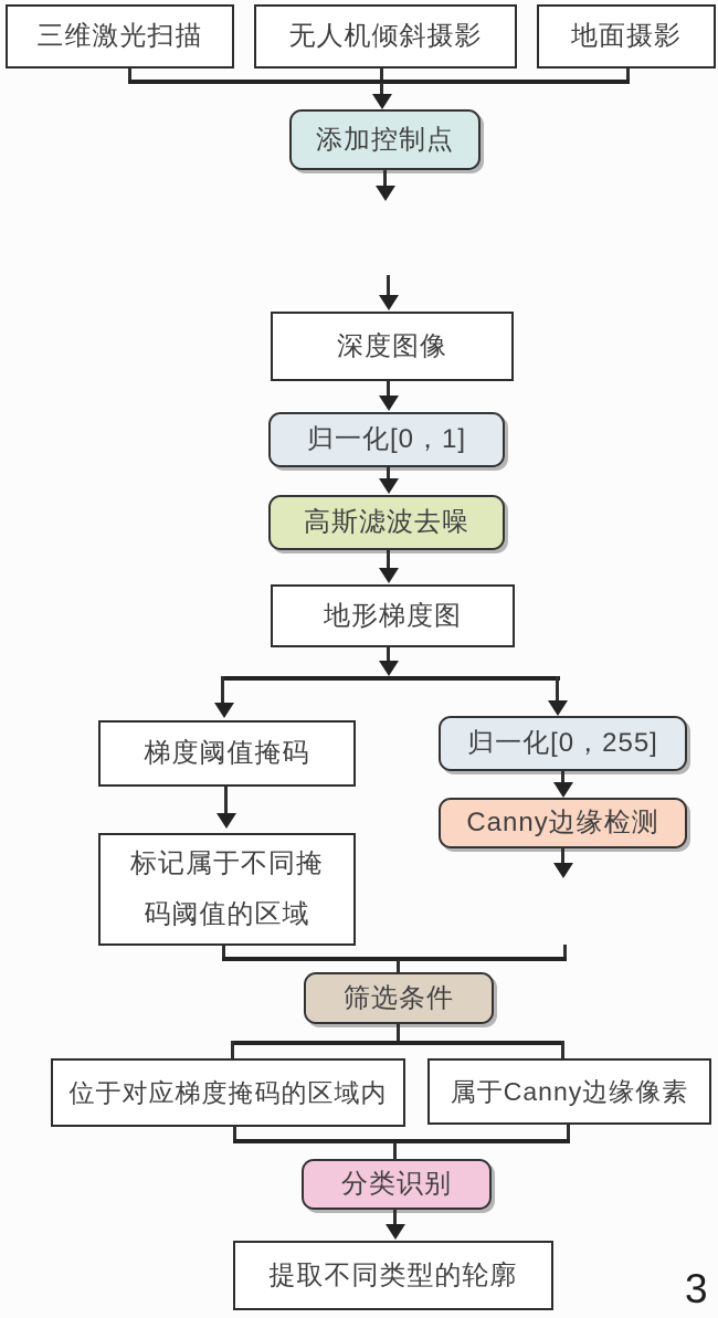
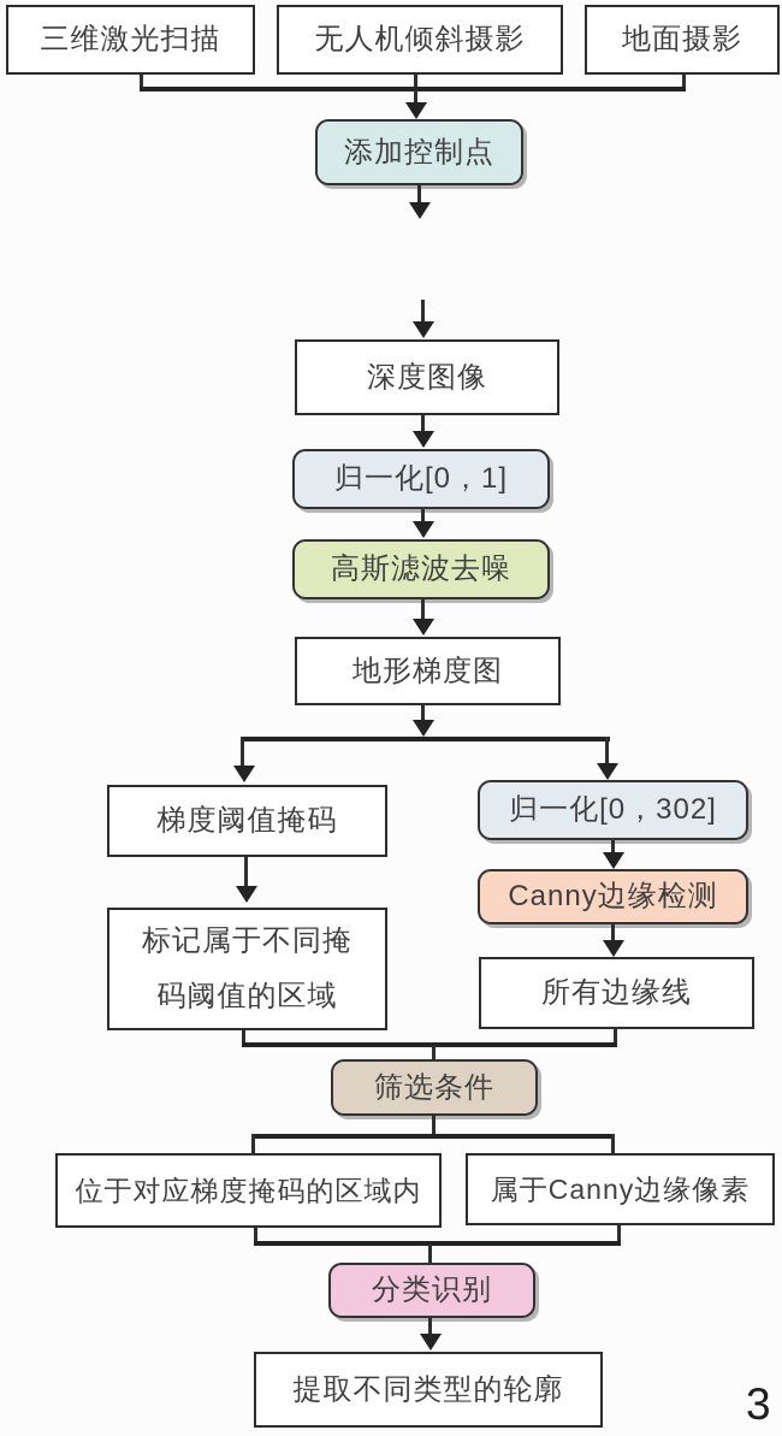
  三维激光扫描
  无人机倾斜摄影
  地面摄影
  添加控制点
  深度图像
  归一化[0，1]
  高斯滤波去噪
  地形梯度图
  梯度阈值掩码
  标记属于不同掩
  码阈值的区域
- 归一化[0，255]
+ 归一化[0，302]
  Canny边缘检测
+ 所有边缘线
  筛选条件
  位于对应梯度掩码的区域内
  属于Canny边缘像素
  分类识别
  提取不同类型的轮廓
  3
